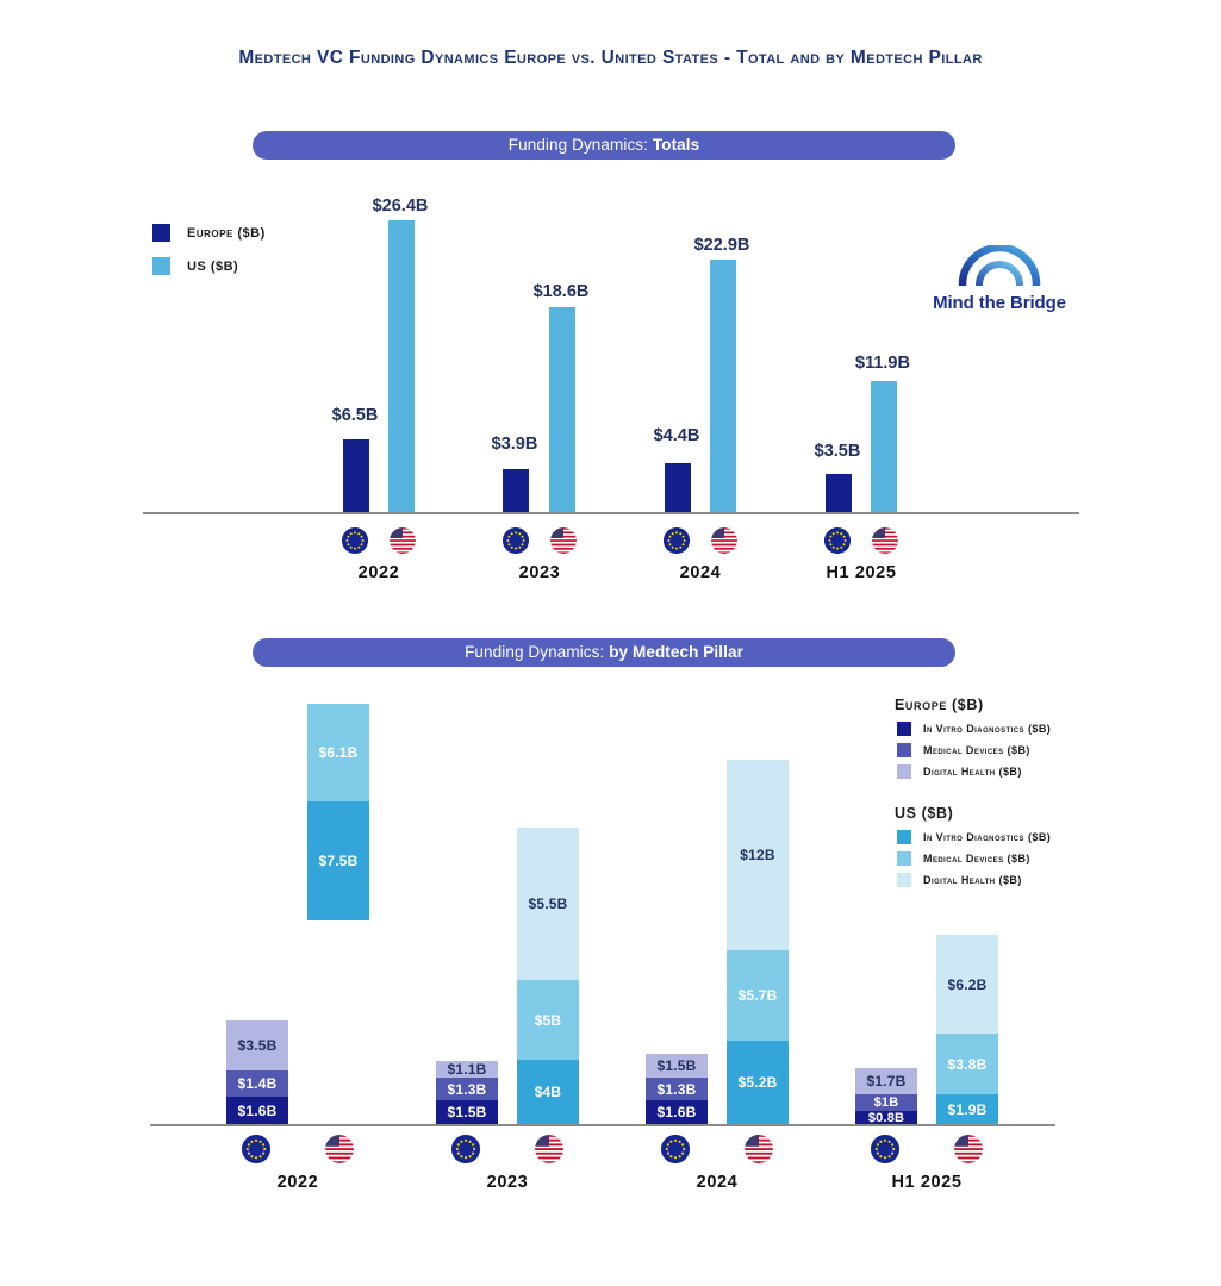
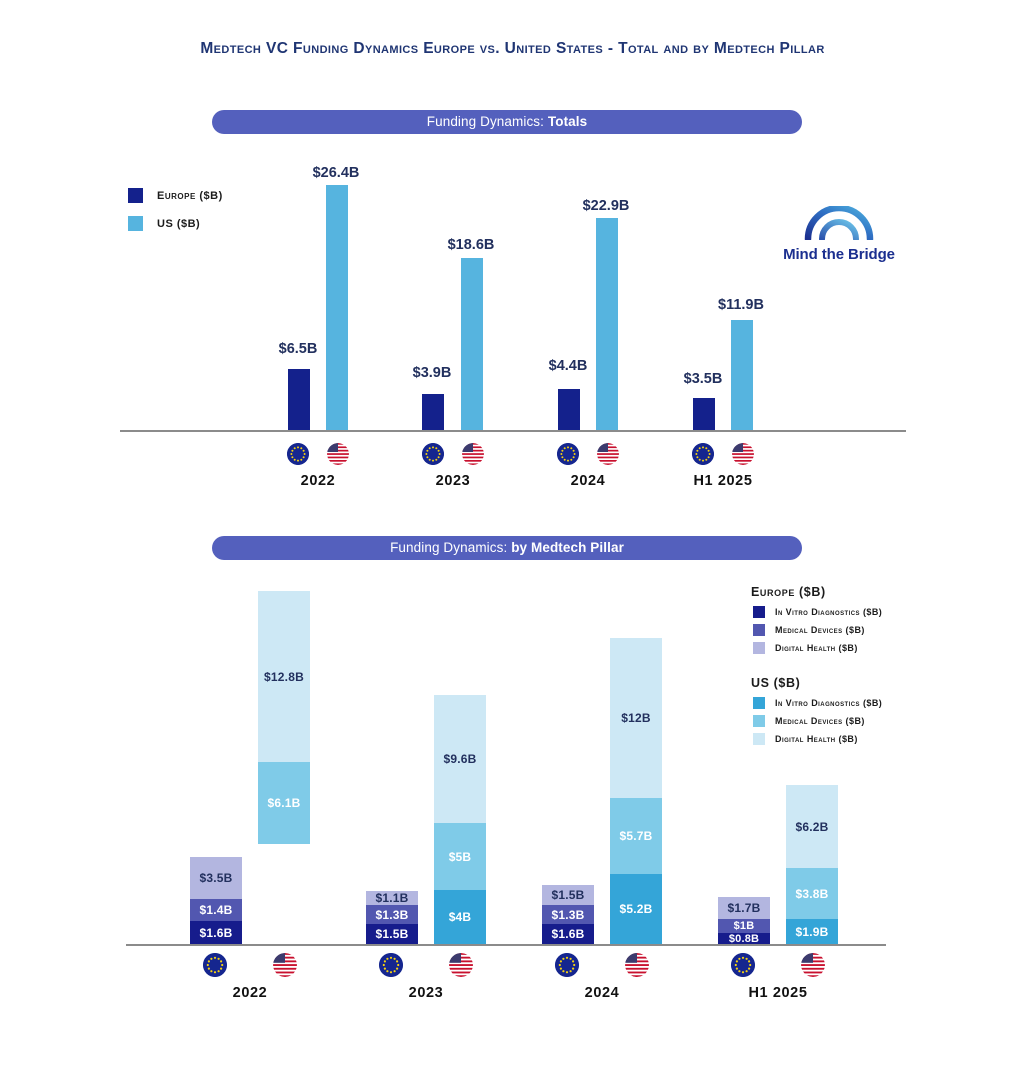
  Medtech VC Funding Dynamics Europe vs. United States - Total and by Medtech Pillar
  Funding Dynamics: Totals
  Europe ($B)
  US ($B)
  Mind the Bridge
  $6.5B
  $26.4B
  $3.9B
  $18.6B
  $4.4B
  $22.9B
  $3.5B
  $11.9B
  2022
  2023
  2024
  H1 2025
  Funding Dynamics: by Medtech Pillar
  Europe ($B)
  In Vitro Diagnostics ($B)
  Medical Devices ($B)
  Digital Health ($B)
  US ($B)
  In Vitro Diagnostics ($B)
  Medical Devices ($B)
  Digital Health ($B)
  $3.5B
  $1.4B
  $1.6B
+ $12.8B
  $6.1B
- $7.5B
  $1.1B
  $1.3B
  $1.5B
- $5.5B
+ $9.6B
  $5B
  $4B
  $1.5B
  $1.3B
  $1.6B
  $12B
  $5.7B
  $5.2B
  $1.7B
  $1B
  $0.8B
  $6.2B
  $3.8B
  $1.9B
  2022
  2023
  2024
  H1 2025
